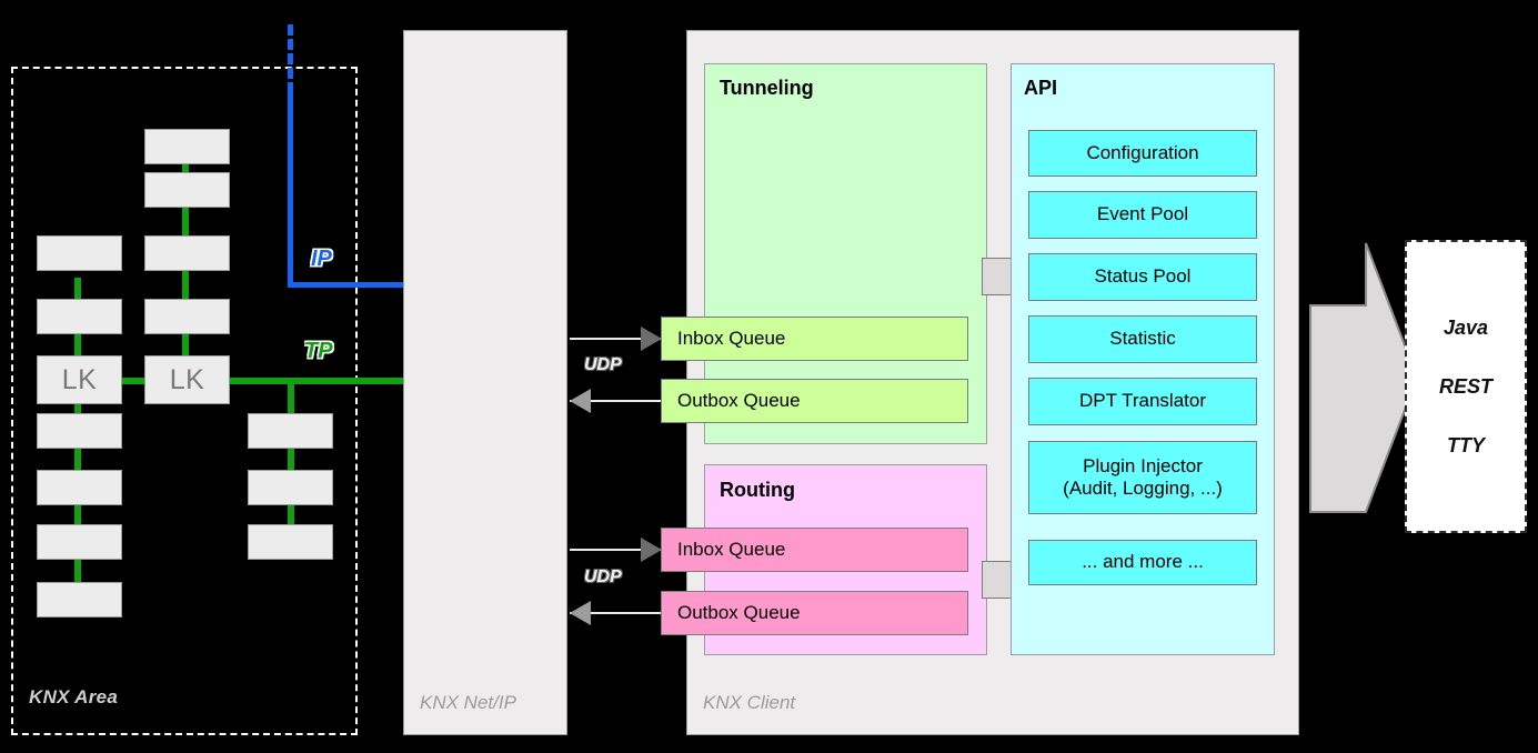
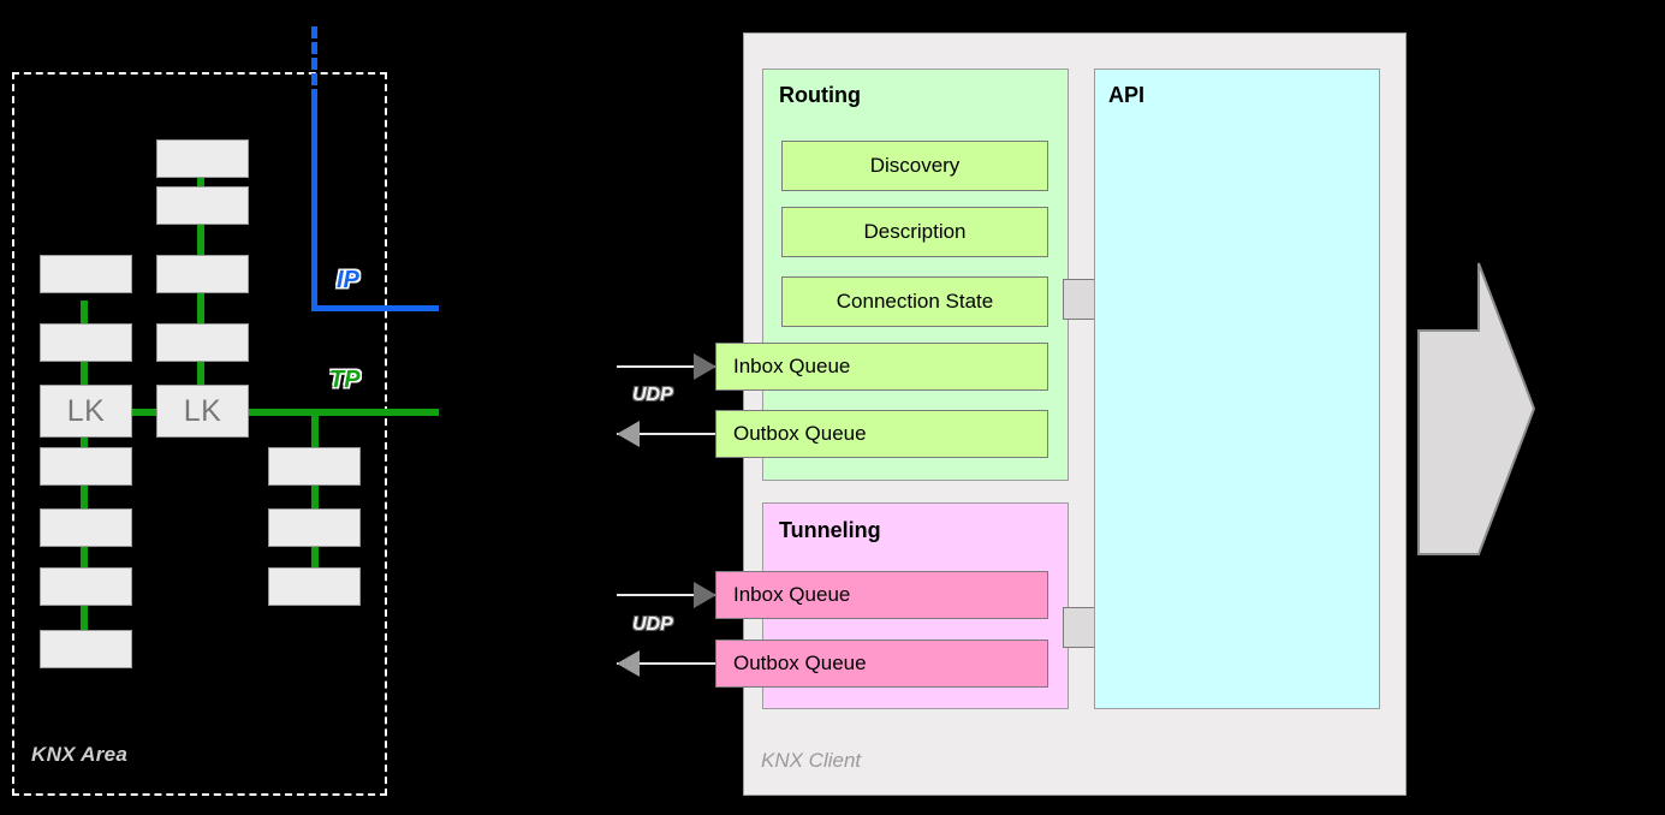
  KNX Area
  LK
  LK
  IP
  TP
- KNX Net/IP
  UDP
  UDP
  KNX Client
- Tunneling
+ Routing
+ Discovery
+ Description
+ Connection State
  Inbox Queue
  Outbox Queue
- Routing
+ Tunneling
  Inbox Queue
  Outbox Queue
  API
- Configuration
- Event Pool
- Status Pool
- Statistic
- DPT Translator
- Plugin Injector
- (Audit, Logging, ...)
- ... and more ...
- Java
- REST
- TTY
